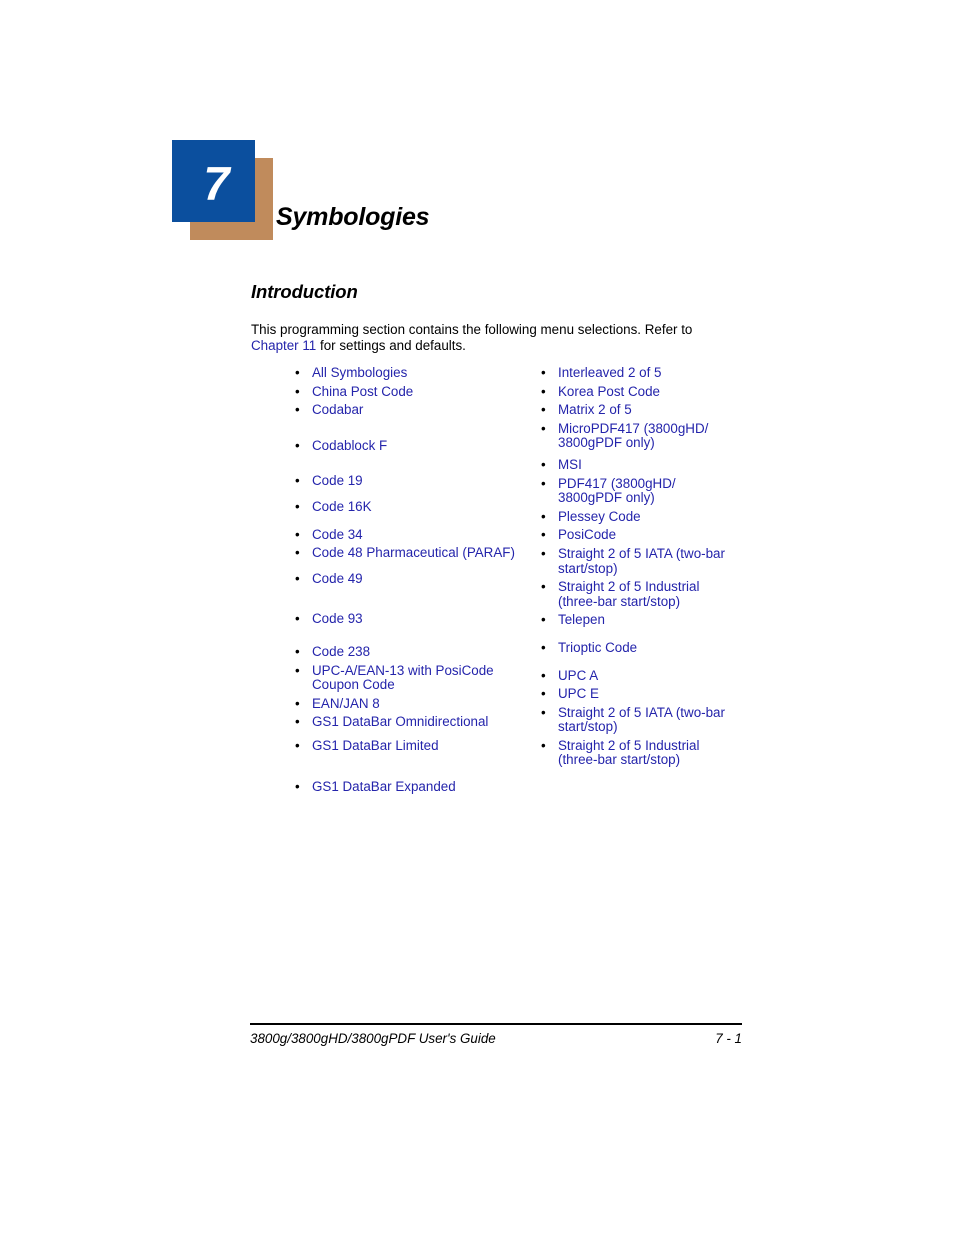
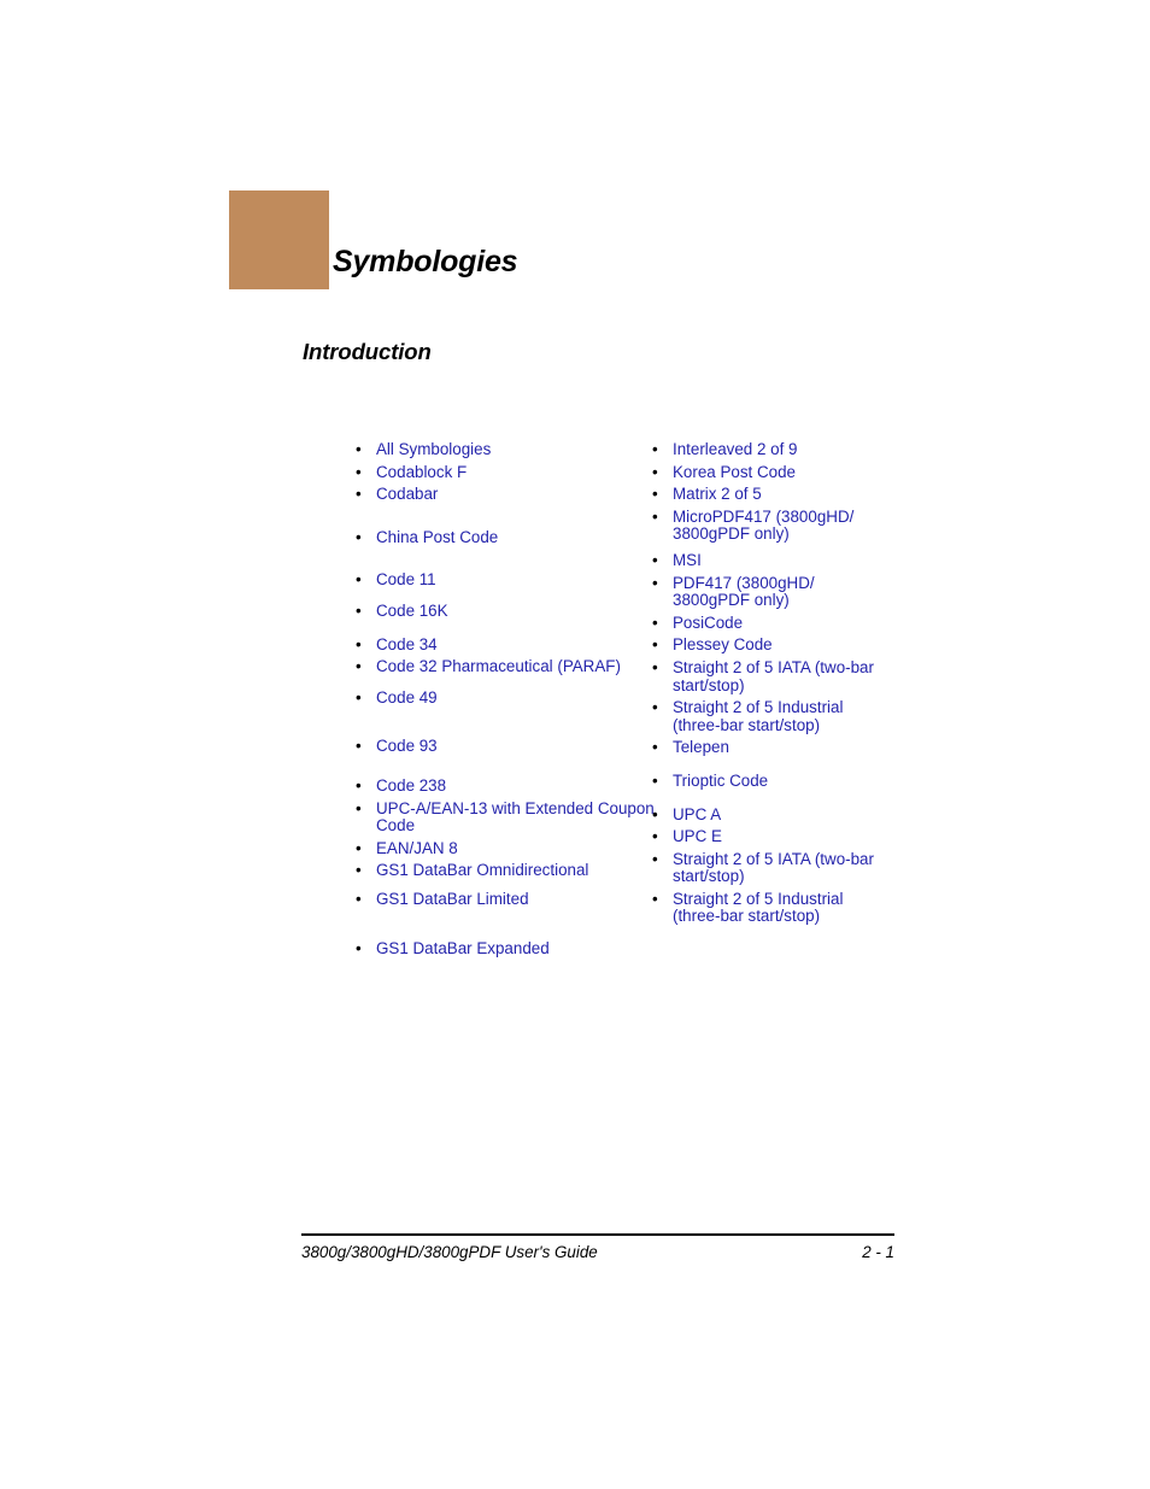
- 7
  Symbologies
  Introduction
- This programming section contains the following menu selections. Refer to Chapter 11 for settings and defaults.
  •
  All Symbologies
  •
- China Post Code
+ Codablock F
  •
  Codabar
  •
- Codablock F
+ China Post Code
  •
- Code 19
+ Code 11
  •
  Code 16K
  •
  Code 34
  •
- Code 48 Pharmaceutical (PARAF)
+ Code 32 Pharmaceutical (PARAF)
  •
  Code 49
  •
  Code 93
  •
  Code 238
  •
- UPC-A/EAN-13 with PosiCode Coupon Code
+ UPC-A/EAN-13 with Extended Coupon Code
  •
  EAN/JAN 8
  •
  GS1 DataBar Omnidirectional
  •
  GS1 DataBar Limited
  •
  GS1 DataBar Expanded
  •
- Interleaved 2 of 5
+ Interleaved 2 of 9
  •
  Korea Post Code
  •
  Matrix 2 of 5
  •
  MicroPDF417 (3800gHD/ 3800gPDF only)
  •
  MSI
  •
  PDF417 (3800gHD/ 3800gPDF only)
  •
- Plessey Code
+ PosiCode
  •
- PosiCode
+ Plessey Code
  •
  Straight 2 of 5 IATA (two-bar start/stop)
  •
  Straight 2 of 5 Industrial (three-bar start/stop)
  •
  Telepen
  •
  Trioptic Code
  •
  UPC A
  •
  UPC E
  •
  Straight 2 of 5 IATA (two-bar start/stop)
  •
  Straight 2 of 5 Industrial (three-bar start/stop)
  3800g/3800gHD/3800gPDF User's Guide
- 7 - 1
+ 2 - 1
